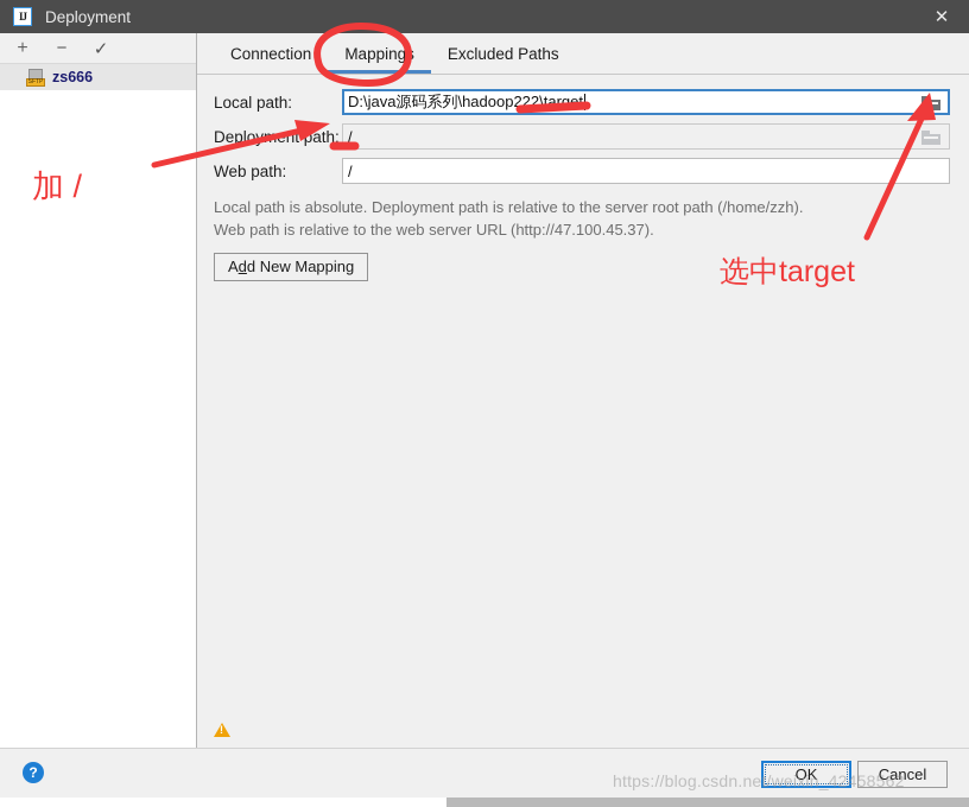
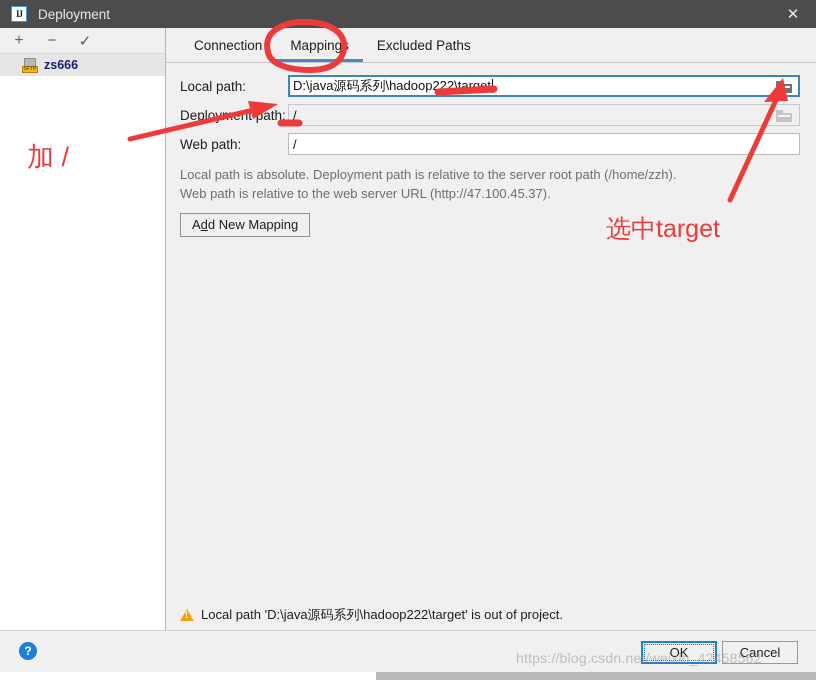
  IJ
  Deployment
  ✕
  ＋
  −
  ✓
  zs666
  Connection
  Mapping
  Excluded Paths
  Local path:
  D:\java源码系列\hadoop222\target
  Deployntath:
  /
  Web path:
  /
  Local path is absolute. Deployment path is relative to the server root path (/home/zzh).
  Web path is relative to the web server URL (http://47.100.45.37).
  Add New Mapping
+ Local path 'D:\java源码系列\hadoop222\target' is out of project.
  ?
  OK
  Cancel
  https://blog.csdn.net/weixin_42458562
  加 /
  选中target
